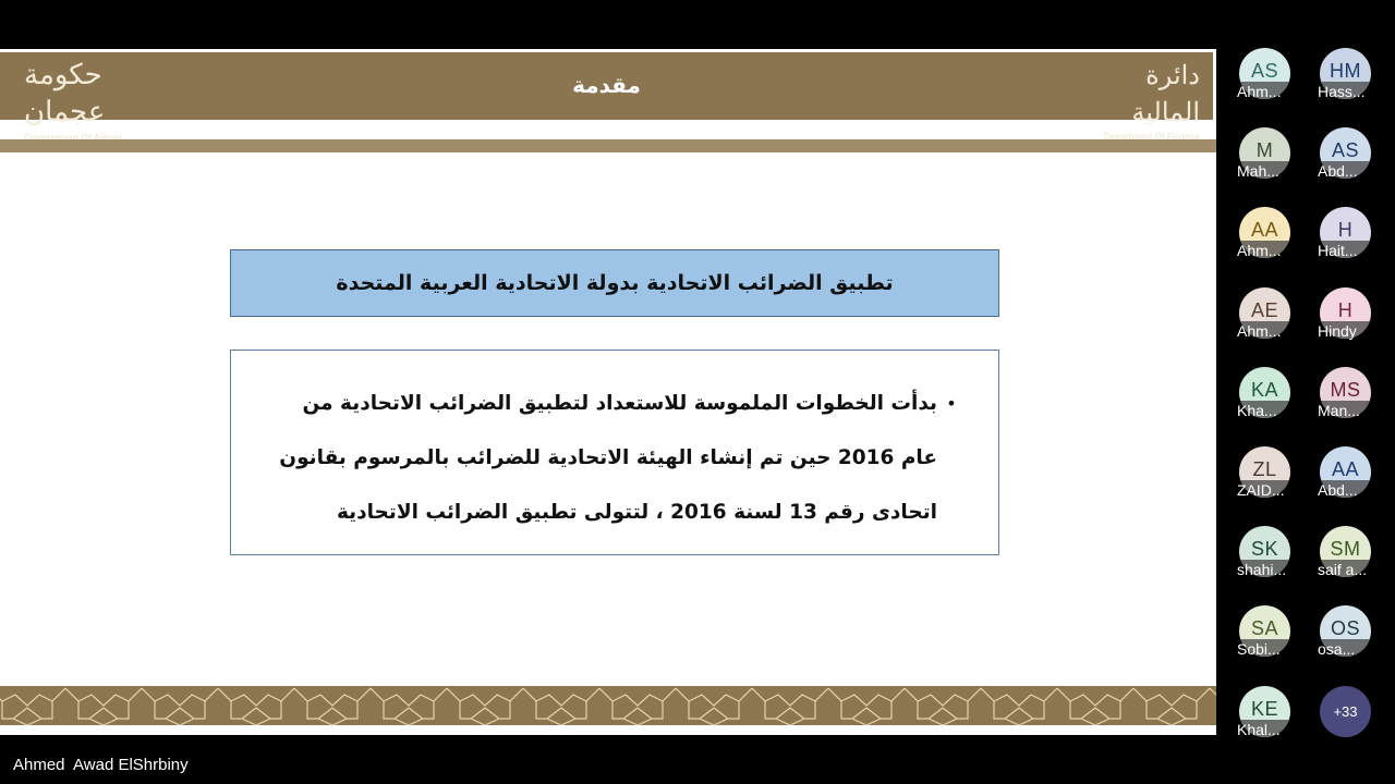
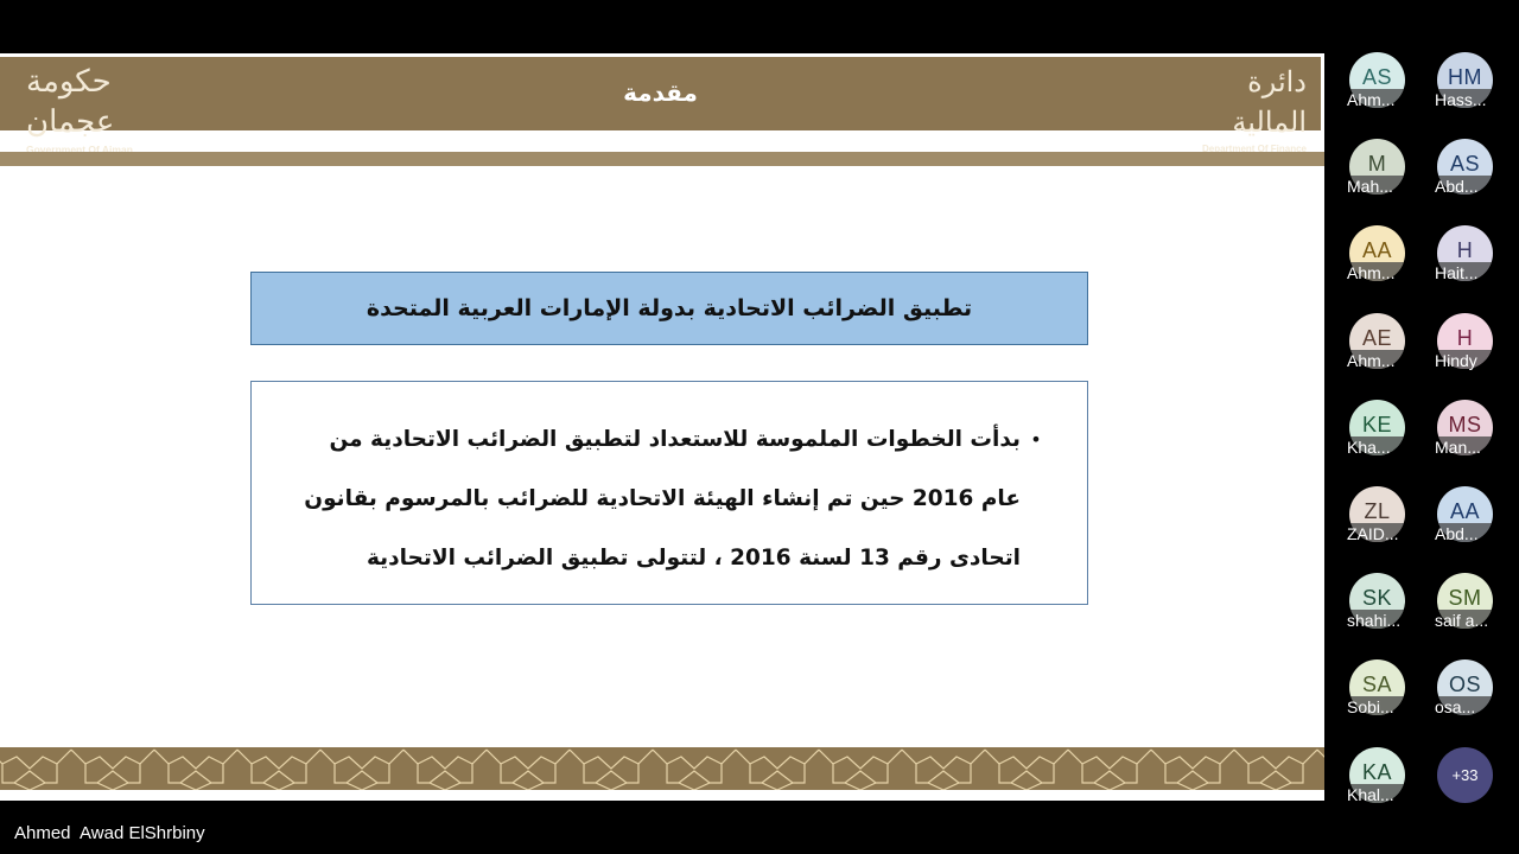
  حكومة عجمان
  Government Of Ajman
  مقدمة
  دائرة المالية
  Department Of Finance
- تطبيق الضرائب الاتحادية بدولة الاتحادية العربية المتحدة
+ تطبيق الضرائب الاتحادية بدولة الإمارات العربية المتحدة
  •
  بدأت الخطوات الملموسة للاستعداد لتطبيق الضرائب الاتحادية من عام 2016 حين تم إنشاء الهيئة الاتحادية للضرائب بالمرسوم بقانون اتحادى رقم 13 لسنة 2016 ، لتتولى تطبيق الضرائب الاتحادية
  Ahmed Awad ElShrbiny
  AS
  Ahm...
  HM
  Hass...
  M
  Mah...
  AS
  Abd...
  AA
  Ahm...
  H
  Hait...
  AE
  Ahm...
  H
  Hindy
- KA
+ KE
  Kha...
  MS
  Man...
  ZL
  ZAID...
  AA
  Abd...
  SK
  shahi...
  SM
  saif a...
  SA
  Sobi...
  OS
  osa...
- KE
+ KA
  Khal...
  +33
